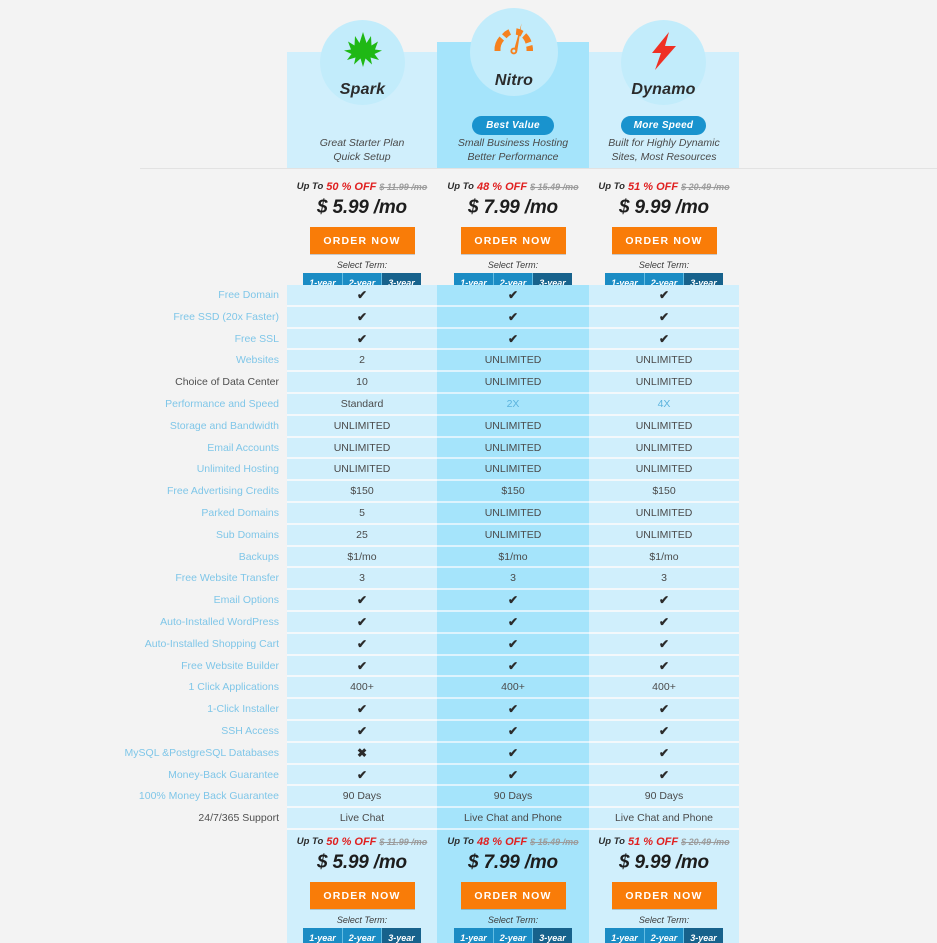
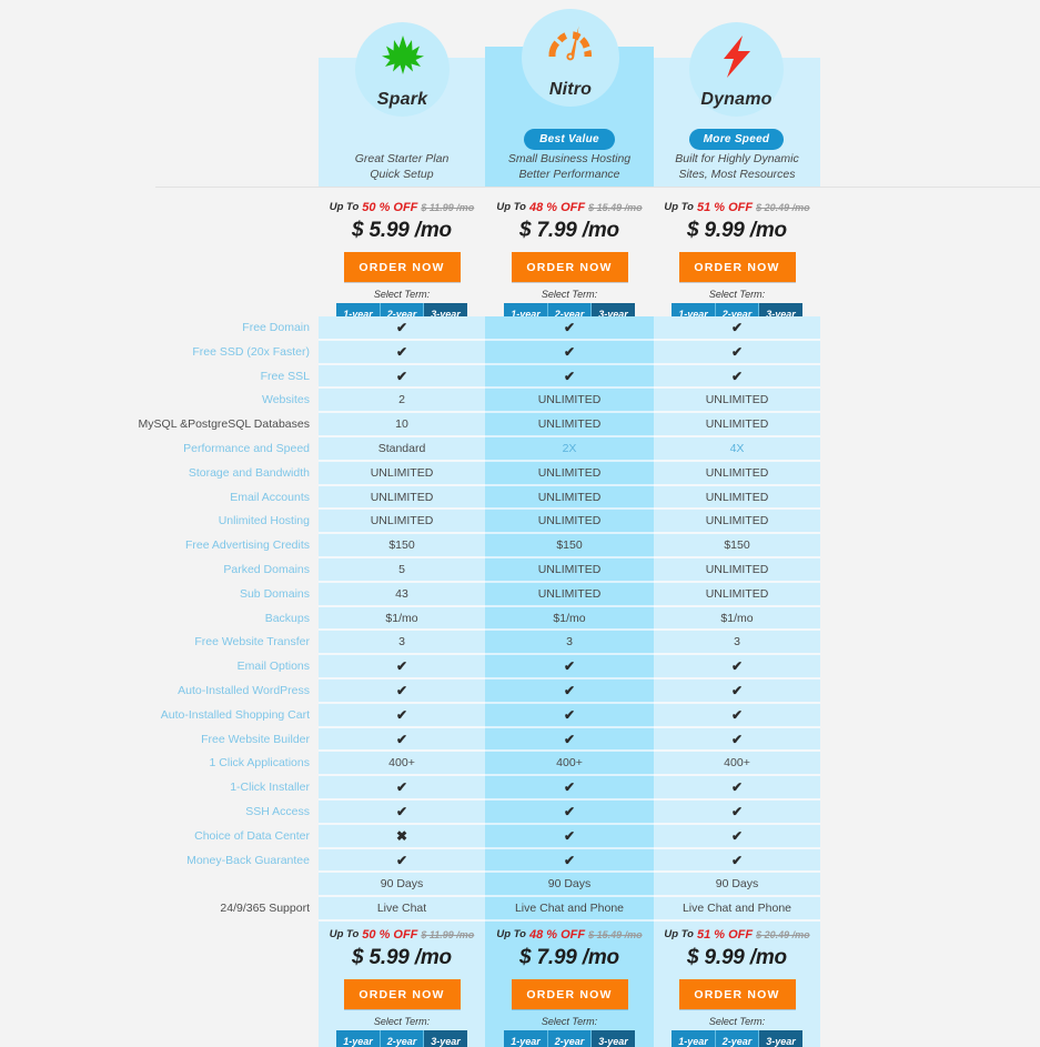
  Spark
  Nitro
  Dynamo
  Best Value
  More Speed
  Great Starter Plan
  Quick Setup
  Small Business Hosting
  Better Performance
  Built for Highly Dynamic
  Sites, Most Resources
  Up To 50 % OFF $ 11.99 /mo
  $ 5.99 /mo
  ORDER NOW
  Select Term:
  1-year
  2-year
  3-year
  Up To 48 % OFF $ 15.49 /mo
  $ 7.99 /mo
  ORDER NOW
  Select Term:
  1-year
  2-year
  3-year
  Up To 51 % OFF $ 20.49 /mo
  $ 9.99 /mo
  ORDER NOW
  Select Term:
  1-year
  2-year
  3-year
  Free Domain
  ✔
  ✔
  ✔
  Free SSD (20x Faster)
  ✔
  ✔
  ✔
  Free SSL
  ✔
  ✔
  ✔
  Websites
  2
  UNLIMITED
  UNLIMITED
- Choice of Data Center
+ MySQL &PostgreSQL Databases
  10
  UNLIMITED
  UNLIMITED
  Performance and Speed
  Standard
  2X
  4X
  Storage and Bandwidth
  UNLIMITED
  UNLIMITED
  UNLIMITED
  Email Accounts
  UNLIMITED
  UNLIMITED
  UNLIMITED
  Unlimited Hosting
  UNLIMITED
  UNLIMITED
  UNLIMITED
  Free Advertising Credits
  $150
  $150
  $150
  Parked Domains
  5
  UNLIMITED
  UNLIMITED
  Sub Domains
- 25
+ 43
  UNLIMITED
  UNLIMITED
  Backups
  $1/mo
  $1/mo
  $1/mo
  Free Website Transfer
  3
  3
  3
  Email Options
  ✔
  ✔
  ✔
  Auto-Installed WordPress
  ✔
  ✔
  ✔
  Auto-Installed Shopping Cart
  ✔
  ✔
  ✔
  Free Website Builder
  ✔
  ✔
  ✔
  1 Click Applications
  400+
  400+
  400+
  1-Click Installer
  ✔
  ✔
  ✔
  SSH Access
  ✔
  ✔
  ✔
- MySQL &PostgreSQL Databases
+ Choice of Data Center
  ✖
  ✔
  ✔
  Money-Back Guarantee
  ✔
  ✔
  ✔
- 100% Money Back Guarantee
  90 Days
  90 Days
  90 Days
- 24/7/365 Support
+ 24/9/365 Support
  Live Chat
  Live Chat and Phone
  Live Chat and Phone
  Up To 50 % OFF $ 11.99 /mo
  $ 5.99 /mo
  ORDER NOW
  Select Term:
  1-year
  2-year
  3-year
  Up To 48 % OFF $ 15.49 /mo
  $ 7.99 /mo
  ORDER NOW
  Select Term:
  1-year
  2-year
  3-year
  Up To 51 % OFF $ 20.49 /mo
  $ 9.99 /mo
  ORDER NOW
  Select Term:
  1-year
  2-year
  3-year
